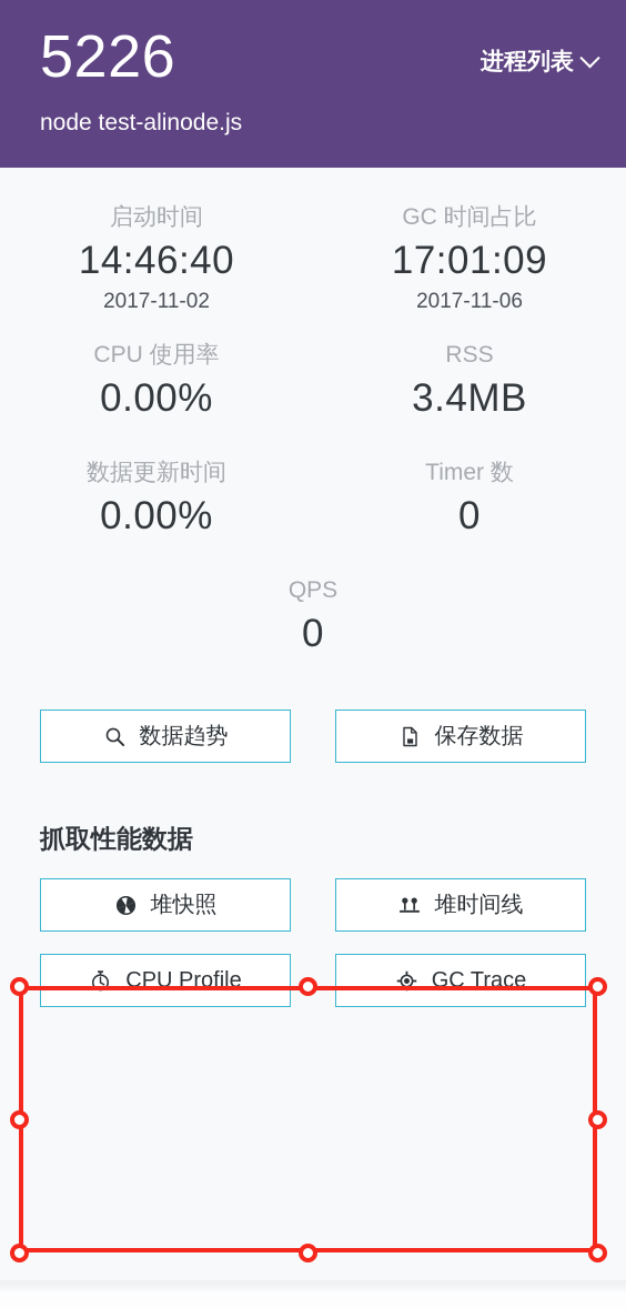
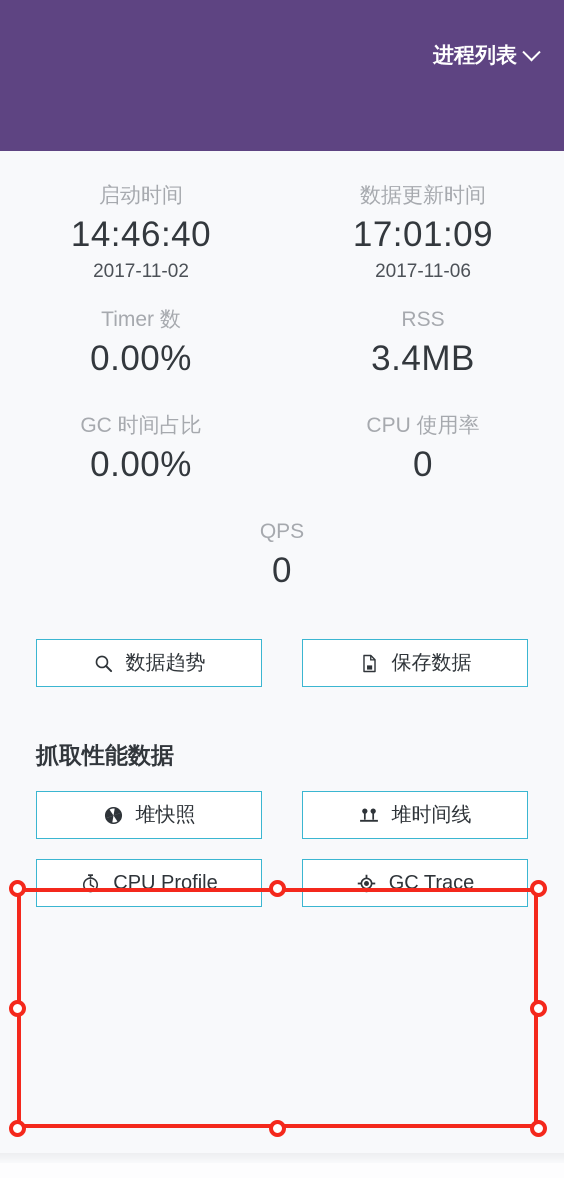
- 5226
- node test-alinode.js
  进程列表
  启动时间
  14:46:40
  2017-11-02
- GC 时间占比
+ 数据更新时间
  17:01:09
  2017-11-06
- CPU 使用率
+ Timer 数
  0.00%
  RSS
  3.4MB
- 数据更新时间
+ GC 时间占比
  0.00%
- Timer 数
+ CPU 使用率
  0
  QPS
  0
  数据趋势
  保存数据
  抓取性能数据
  堆快照
  堆时间线
  CPU Profile
  GC Trace
